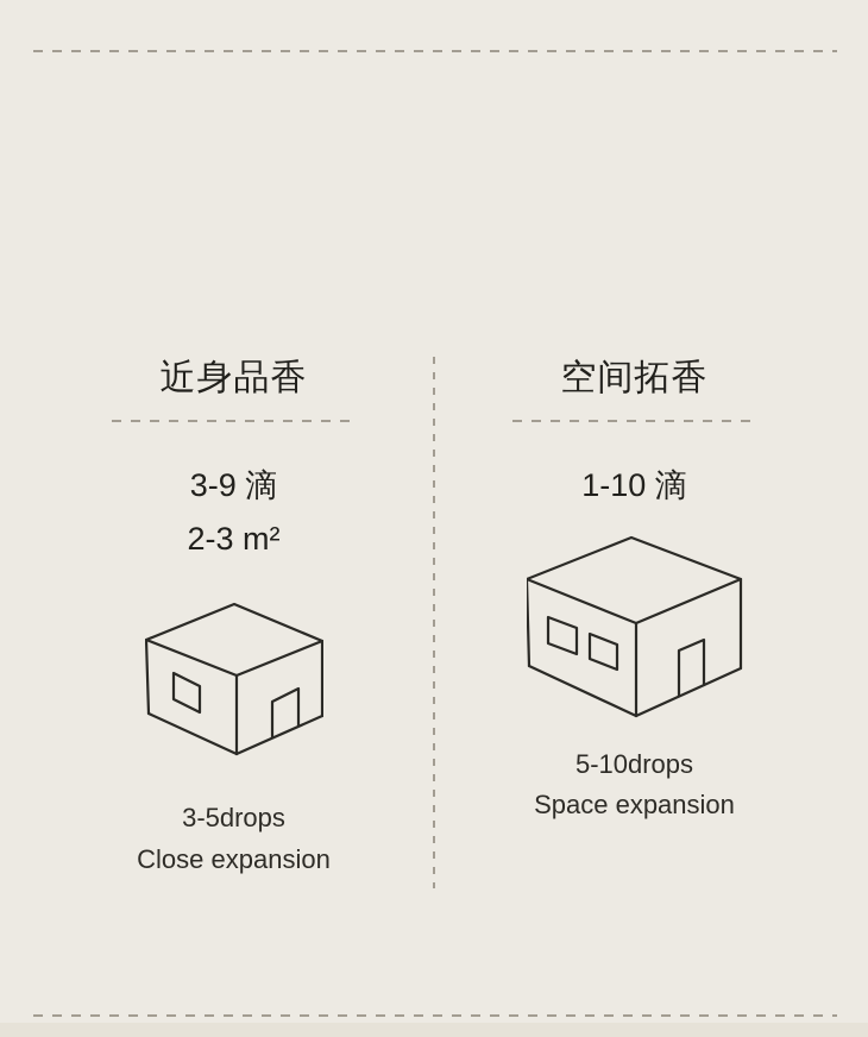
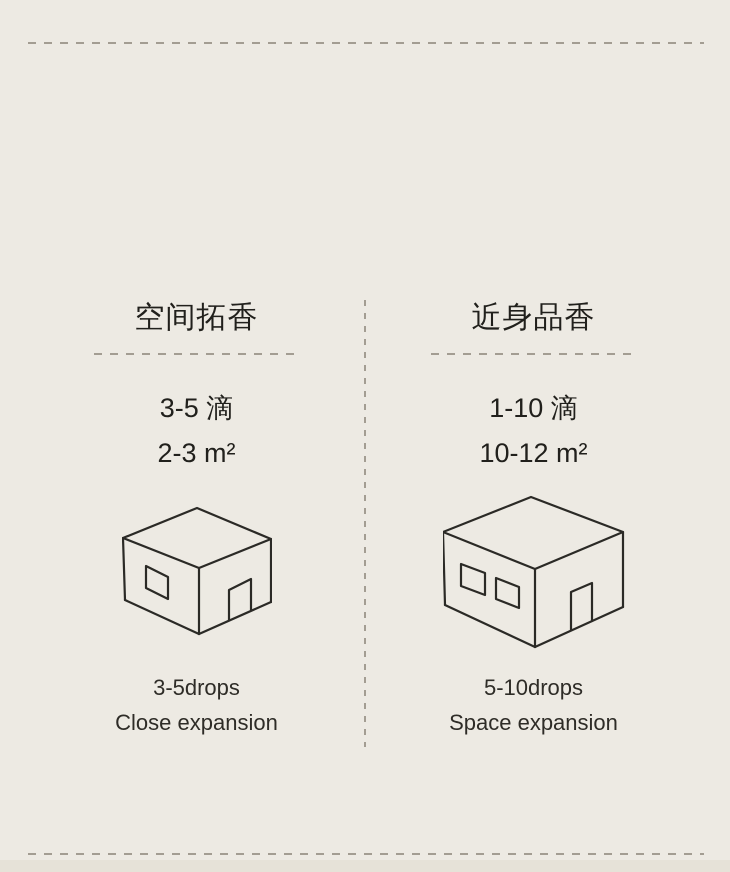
- 近身品香
+ 空间拓香
- 3-9 滴
+ 3-5 滴
  2-3 m²
  3-5drops
  Close expansion
- 空间拓香
+ 近身品香
  1-10 滴
+ 10-12 m²
  5-10drops
  Space expansion
